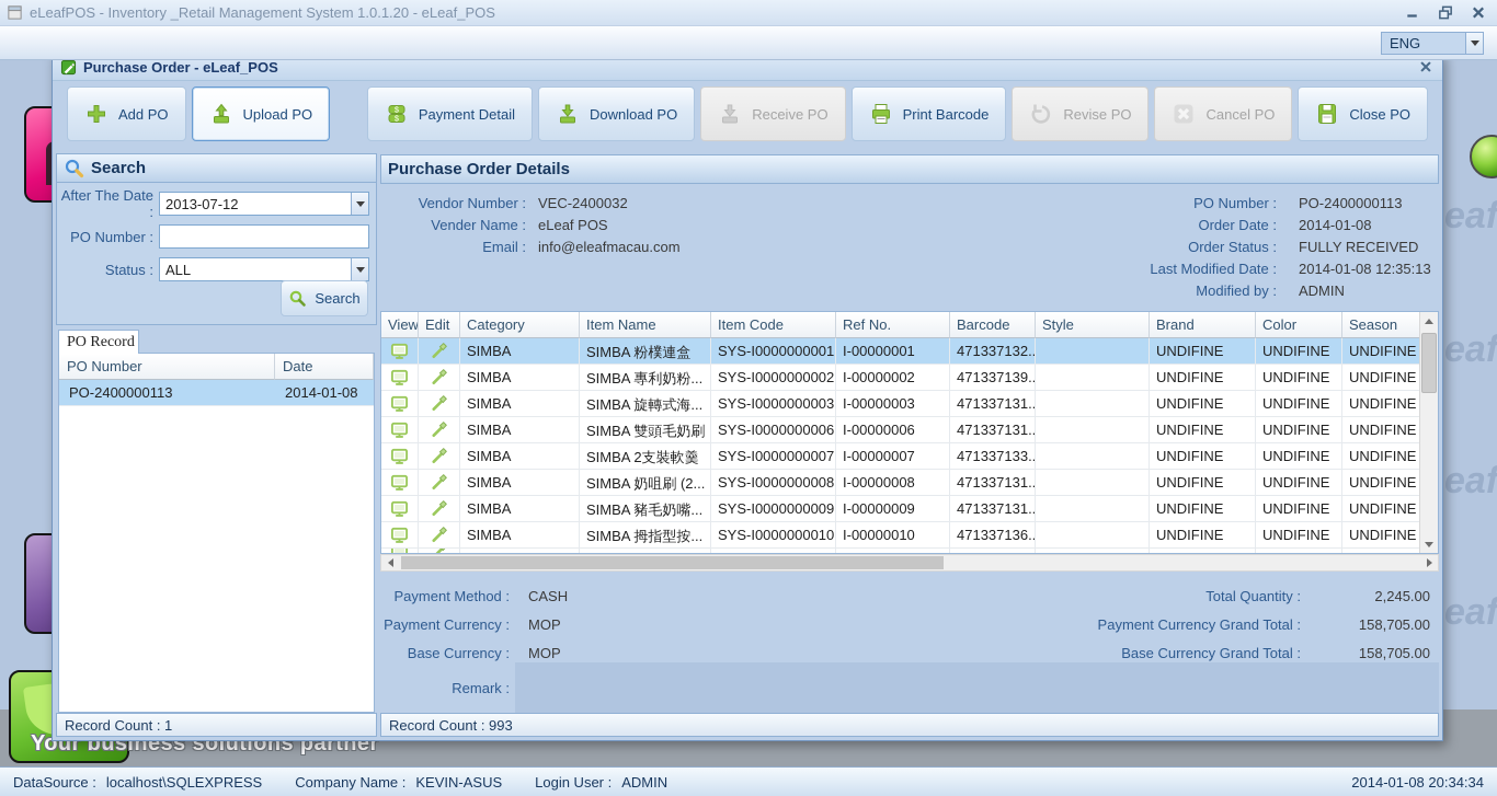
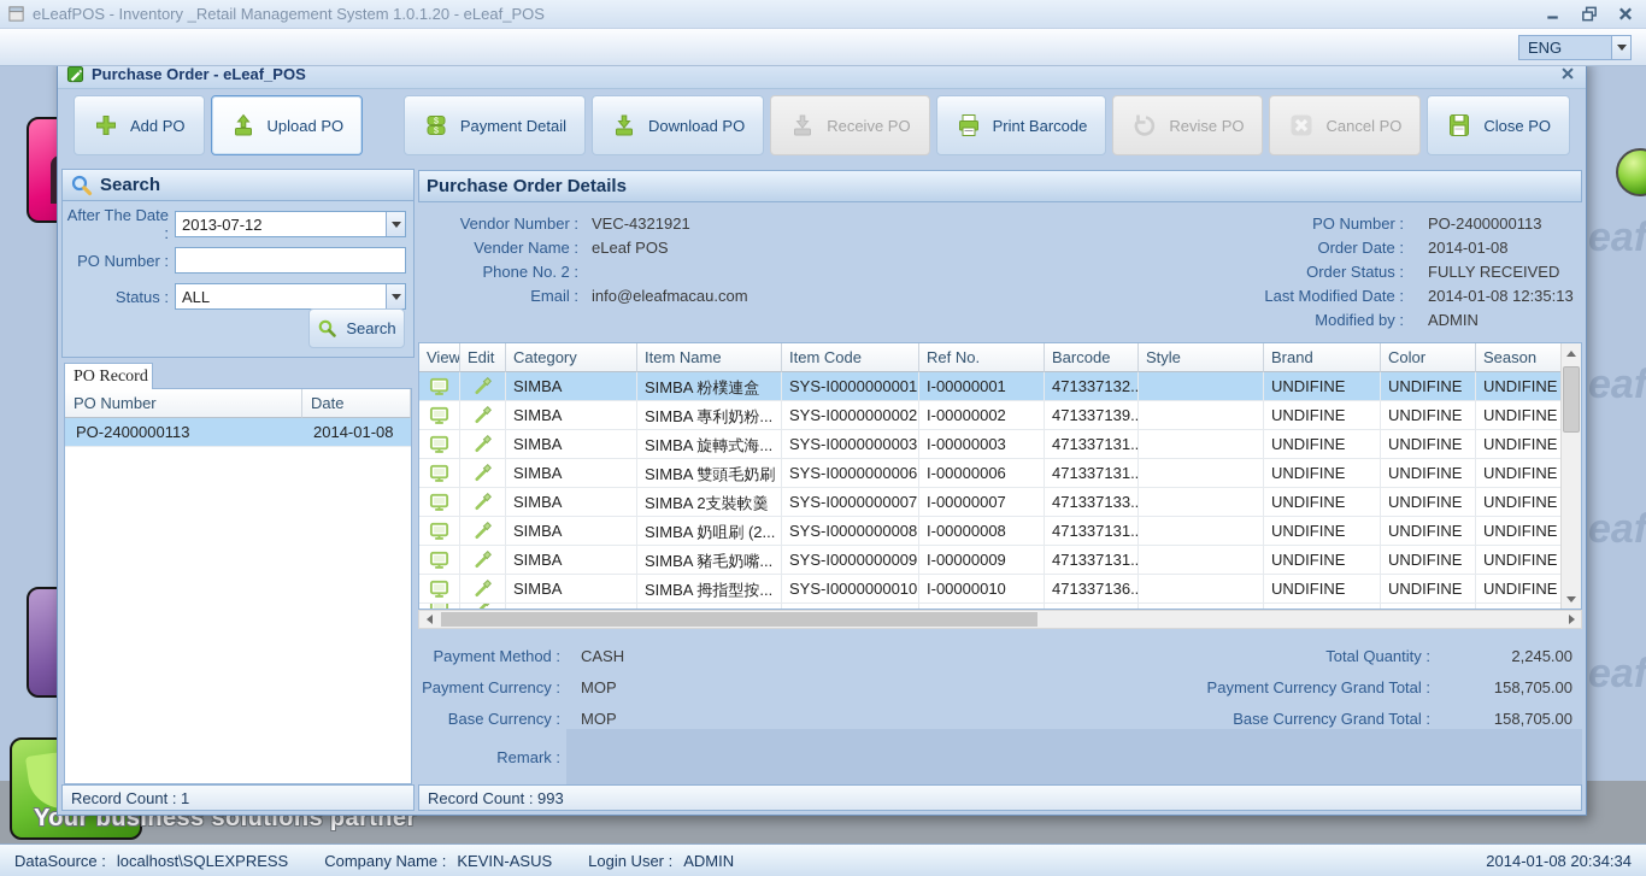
  eLeafPOS - Inventory _Retail Management System 1.0.1.20 - eLeaf_POS
  ENG
  eaf
  eaf
  eaf
  eaf
  Your business solutions partner
  Purchase Order - eLeaf_POS
  Add PO
  Upload PO
  Payment Detail
  Download PO
  Receive PO
  Print Barcode
  Revise PO
  Cancel PO
  Close PO
  Search
  After The Date :
  2013-07-12
  PO Number :
  Status :
  ALL
  Search
  PO Record
  PO Number
  Date
  PO-2400000113
  2014-01-08
  Record Count : 1
  Purchase Order Details
  Vendor Number :
- VEC-2400032
+ VEC-4321921
  Vender Name :
  eLeaf POS
+ Phone No. 2 :
  Email :
  info@eleafmacau.com
  PO Number :
  PO-2400000113
  Order Date :
  2014-01-08
  Order Status :
  FULLY RECEIVED
  Last Modified Date :
  2014-01-08 12:35:13
  Modified by :
  ADMIN
  View
  Edit
  Category
  Item Name
  Item Code
  Ref No.
  Barcode
  Style
  Brand
  Color
  Season
  SIMBA
  SIMBA 粉樸連盒
  SYS-I0000000001
  I-00000001
  471337132..
  UNDIFINE
  UNDIFINE
  UNDIFINE
  SIMBA
  SIMBA 專利奶粉...
  SYS-I0000000002
  I-00000002
  471337139..
  UNDIFINE
  UNDIFINE
  UNDIFINE
  SIMBA
  SIMBA 旋轉式海...
  SYS-I0000000003
  I-00000003
  471337131..
  UNDIFINE
  UNDIFINE
  UNDIFINE
  SIMBA
  SIMBA 雙頭毛奶刷
  SYS-I0000000006
  I-00000006
  471337131..
  UNDIFINE
  UNDIFINE
  UNDIFINE
  SIMBA
  SIMBA 2支裝軟羹
  SYS-I0000000007
  I-00000007
  471337133..
  UNDIFINE
  UNDIFINE
  UNDIFINE
  SIMBA
  SIMBA 奶咀刷 (2...
  SYS-I0000000008
  I-00000008
  471337131..
  UNDIFINE
  UNDIFINE
  UNDIFINE
  SIMBA
  SIMBA 豬毛奶嘴...
  SYS-I0000000009
  I-00000009
  471337131..
  UNDIFINE
  UNDIFINE
  UNDIFINE
  SIMBA
  SIMBA 拇指型按...
  SYS-I0000000010
  I-00000010
  471337136..
  UNDIFINE
  UNDIFINE
  UNDIFINE
  Payment Method :
  CASH
  Payment Currency :
  MOP
  Base Currency :
  MOP
  Remark :
  Total Quantity :
  2,245.00
  Payment Currency Grand Total :
  158,705.00
  Base Currency Grand Total :
  158,705.00
  Record Count : 993
  DataSource :
  localhost\SQLEXPRESS
  Company Name :
  KEVIN-ASUS
  Login User :
  ADMIN
  2014-01-08 20:34:34
